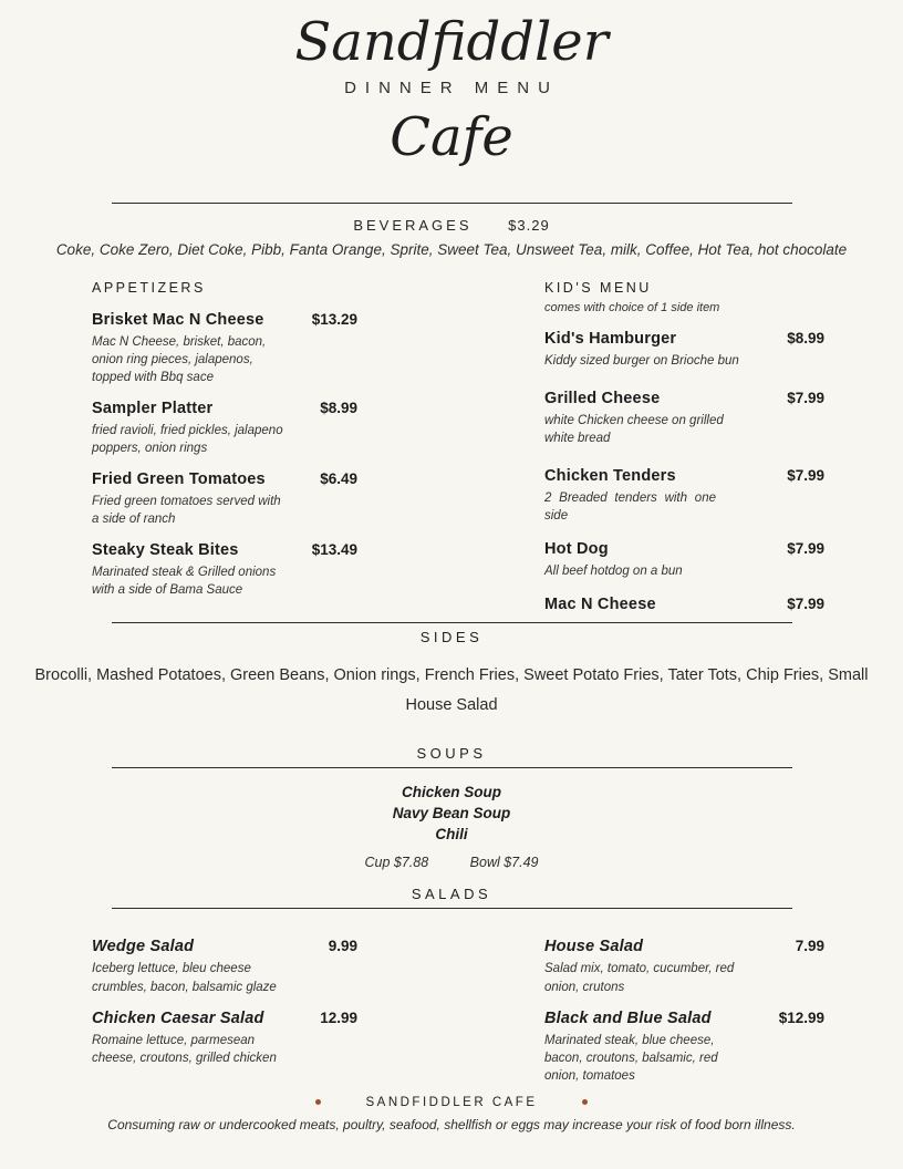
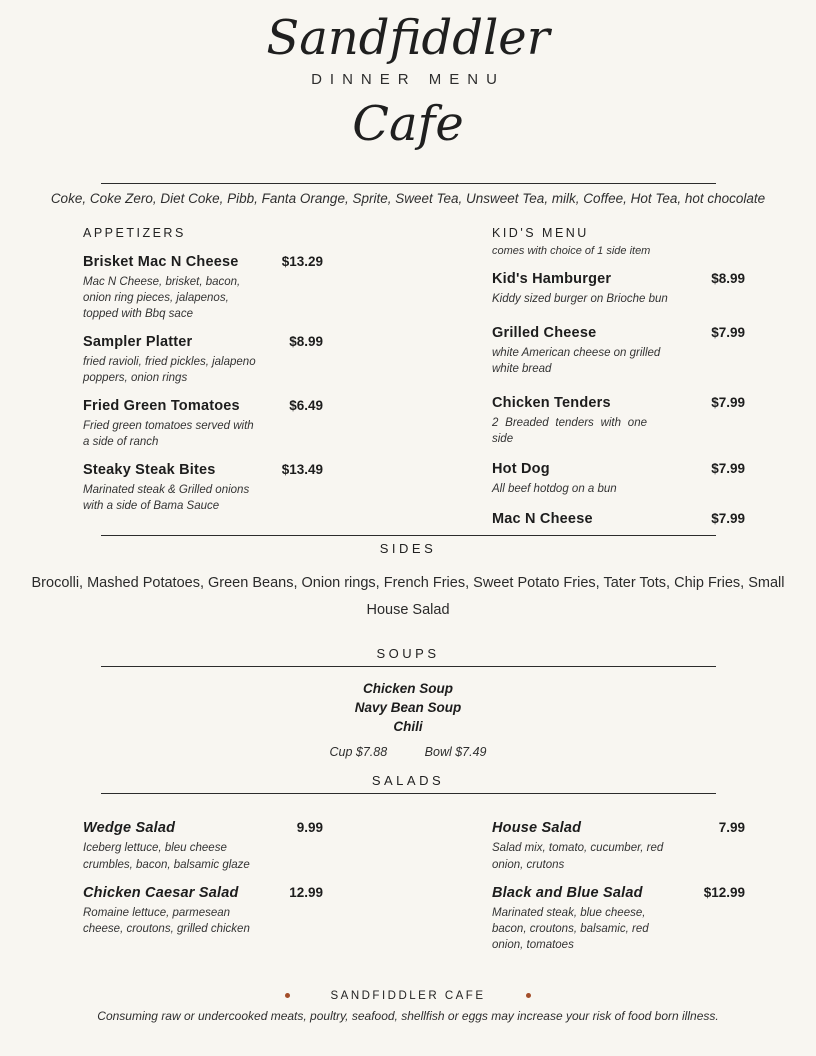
  Sandfiddler
  DINNER MENU
  Cafe
- BEVERAGES $3.29
  Coke, Coke Zero, Diet Coke, Pibb, Fanta Orange, Sprite, Sweet Tea, Unsweet Tea, milk, Coffee, Hot Tea, hot chocolate
  APPETIZERS
  Brisket Mac N Cheese
  $13.29
  Mac N Cheese, brisket, bacon, onion ring pieces, jalapenos, topped with Bbq sace
  Sampler Platter
  $8.99
  fried ravioli, fried pickles, jalapeno poppers, onion rings
  Fried Green Tomatoes
  $6.49
  Fried green tomatoes served with a side of ranch
  Steaky Steak Bites
  $13.49
  Marinated steak & Grilled onions with a side of Bama Sauce
  KID'S MENU
  comes with choice of 1 side item
  Kid's Hamburger
  $8.99
  Kiddy sized burger on Brioche bun
  Grilled Cheese
  $7.99
- white Chicken cheese on grilled white bread
+ white American cheese on grilled white bread
  Chicken Tenders
  $7.99
  2 Breaded tenders with one side
  Hot Dog
  $7.99
  All beef hotdog on a bun
  Mac N Cheese
  $7.99
  SIDES
  Brocolli, Mashed Potatoes, Green Beans, Onion rings, French Fries, Sweet Potato Fries, Tater Tots, Chip Fries, Small House Salad
  SOUPS
  Chicken Soup
  Navy Bean Soup
  Chili
  Cup $7.88 Bowl $7.49
  SALADS
  Wedge Salad
  9.99
  Iceberg lettuce, bleu cheese crumbles, bacon, balsamic glaze
  Chicken Caesar Salad
  12.99
  Romaine lettuce, parmesean cheese, croutons, grilled chicken
  House Salad
  7.99
  Salad mix, tomato, cucumber, red onion, crutons
  Black and Blue Salad
  $12.99
  Marinated steak, blue cheese, bacon, croutons, balsamic, red onion, tomatoes
  SANDFIDDLER CAFE
  Consuming raw or undercooked meats, poultry, seafood, shellfish or eggs may increase your risk of food born illness.
